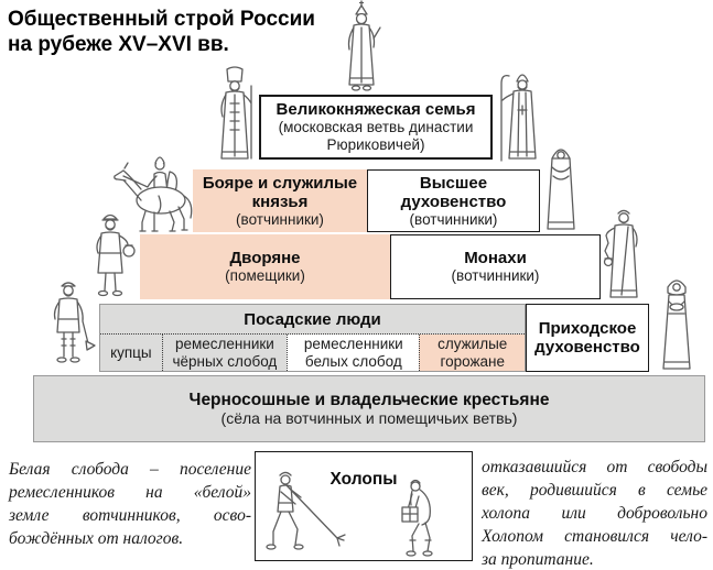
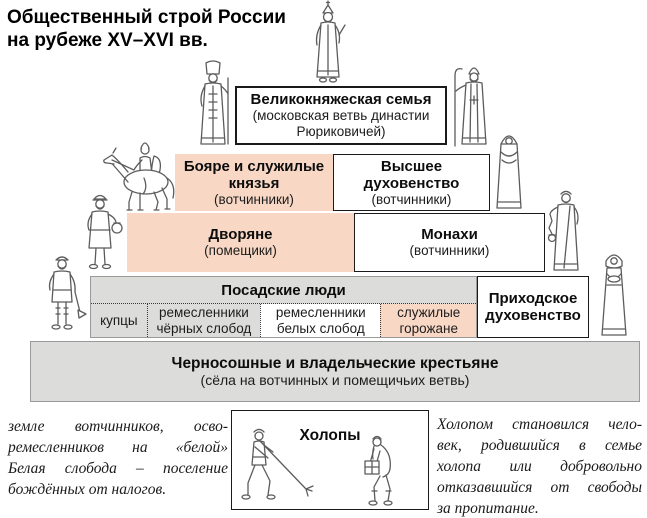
  Общественный строй России
  на рубеже XV–XVI вв.
  Великокняжеская семья
  (московская ветвь династии
  Рюриковичей)
  Бояре и служилые
  князья
  (вотчинники)
  Высшее
  духовенство
  (вотчинники)
  Дворяне
  (помещики)
  Монахи
  (вотчинники)
  Посадские люди
  купцы
  ремесленники
  чёрных слобод
  ремесленники
  белых слобод
  служилые
  горожане
  Приходское
  духовенство
  Черносошные и владельческие крестьяне
  (сёла на вотчинных и помещичьих ветвь)
- Белая слобода – поселение
+ земле вотчинников, осво-
  ремесленников на «белой»
- земле вотчинников, осво-
+ Белая слобода – поселение
  бождённых от налогов.
  Холопы
- отказавшийся от свободы
+ Холопом становился чело-
  век, родившийся в семье
  холопа или добровольно
- Холопом становился чело-
+ отказавшийся от свободы
  за пропитание.
